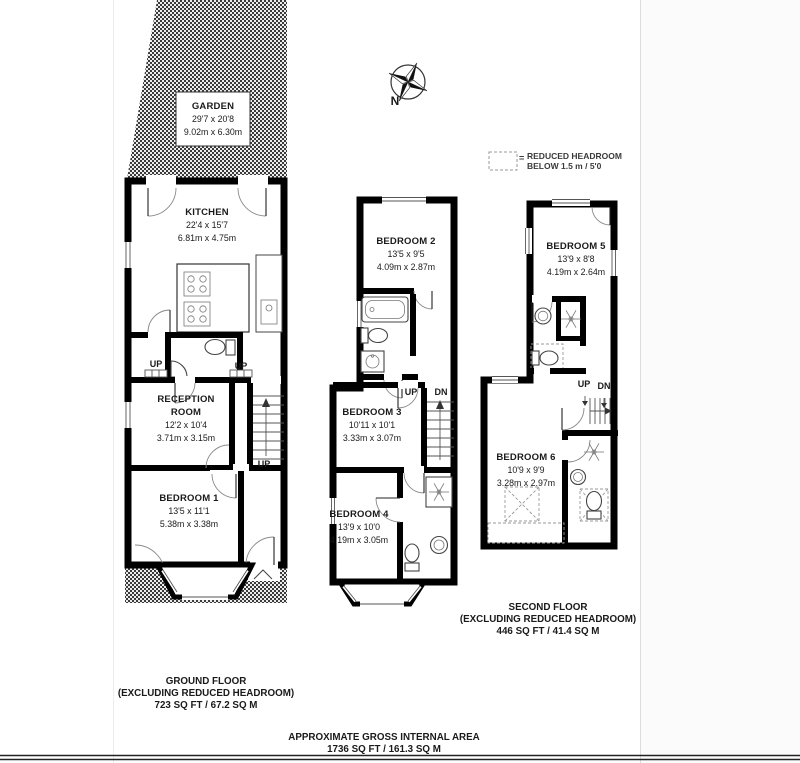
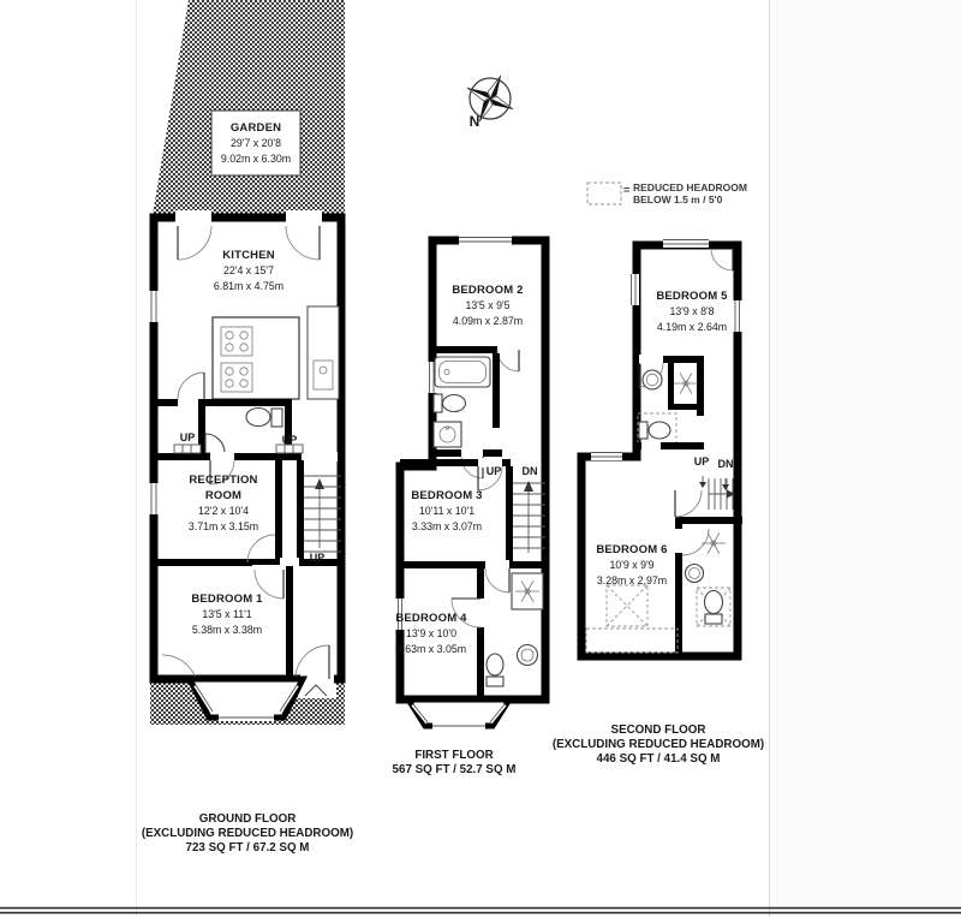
  GARDEN
  29'7 x 20'8
  9.02m x 6.30m
  KITCHEN
  22'4 x 15'7
  6.81m x 4.75m
  RECEPTION ROOM
  12'2 x 10'4
  3.71m x 3.15m
  BEDROOM 1
  13'5 x 11'1
  5.38m x 3.38m
  BEDROOM 2
  13'5 x 9'5
  4.09m x 2.87m
  BEDROOM 3
  10'11 x 10'1
  3.33m x 3.07m
  BEDROOM 4
  13'9 x 10'0
- 4.19m x 3.05m
+ 3.63m x 3.05m
  BEDROOM 5
  13'9 x 8'8
  4.19m x 2.64m
  BEDROOM 6
  10'9 x 9'9
  3.28m x 2.97m
  UP
  UP
  UP
  UP
  DN
  UP
  DN
  GROUND FLOOR
  (EXCLUDING REDUCED HEADROOM)
  723 SQ FT / 67.2 SQ M
+ FIRST FLOOR
+ 567 SQ FT / 52.7 SQ M
  SECOND FLOOR
  (EXCLUDING REDUCED HEADROOM)
  446 SQ FT / 41.4 SQ M
  =
  REDUCED HEADROOM
  BELOW 1.5 m / 5'0
  N
- APPROXIMATE GROSS INTERNAL AREA
- 1736 SQ FT / 161.3 SQ M
